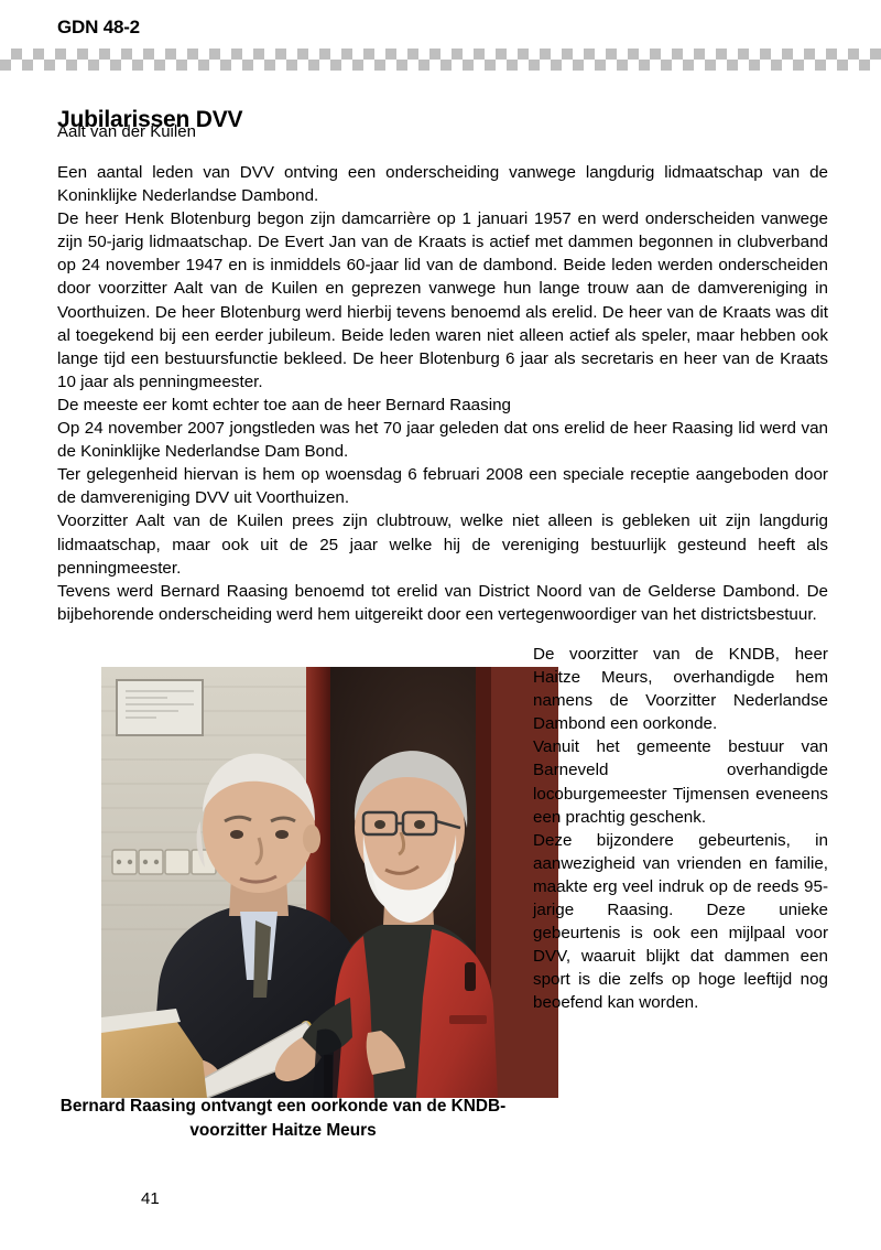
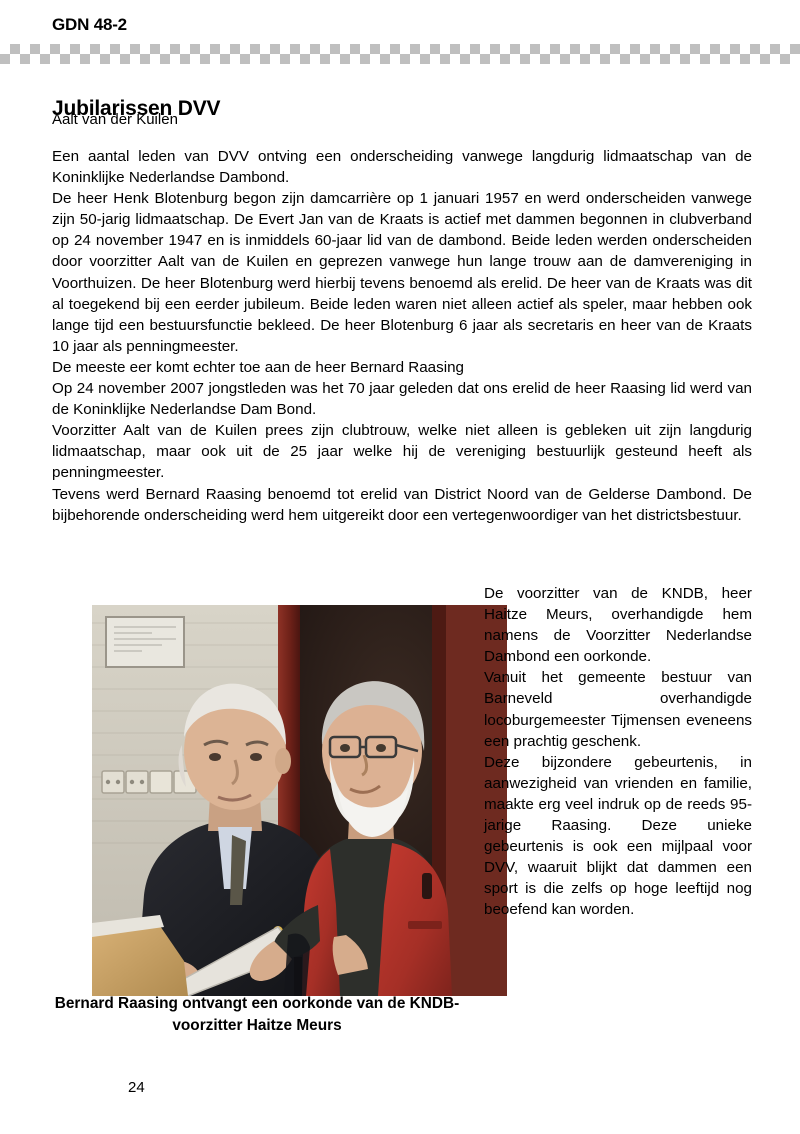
  GDN 48-2
  Jubilarissen DVV
  Aalt van der Kuilen
  Een aantal leden van DVV ontving een onderscheiding vanwege langdurig lidmaatschap van de Koninklijke Nederlandse Dambond.
  De heer Henk Blotenburg begon zijn damcarrière op 1 januari 1957 en werd onderscheiden vanwege zijn 50-jarig lidmaatschap. De Evert Jan van de Kraats is actief met dammen begonnen in clubverband op 24 november 1947 en is inmiddels 60-jaar lid van de dambond. Beide leden werden onderscheiden door voorzitter Aalt van de Kuilen en geprezen vanwege hun lange trouw aan de damvereniging in Voorthuizen. De heer Blotenburg werd hierbij tevens benoemd als erelid. De heer van de Kraats was dit al toegekend bij een eerder jubileum. Beide leden waren niet alleen actief als speler, maar hebben ook lange tijd een bestuursfunctie bekleed. De heer Blotenburg 6 jaar als secretaris en heer van de Kraats 10 jaar als penningmeester.
  De meeste eer komt echter toe aan de heer Bernard Raasing
  Op 24 november 2007 jongstleden was het 70 jaar geleden dat ons erelid de heer Raasing lid werd van de Koninklijke Nederlandse Dam Bond.
- Ter gelegenheid hiervan is hem op woensdag 6 februari 2008 een speciale receptie aangeboden door de damvereniging DVV uit Voorthuizen.
  Voorzitter Aalt van de Kuilen prees zijn clubtrouw, welke niet alleen is gebleken uit zijn langdurig lidmaatschap, maar ook uit de 25 jaar welke hij de vereniging bestuurlijk gesteund heeft als penningmeester.
  Tevens werd Bernard Raasing benoemd tot erelid van District Noord van de Gelderse Dambond. De bijbehorende onderscheiding werd hem uitgereikt door een vertegenwoordiger van het districtsbestuur.
  De voorzitter van de KNDB, heer Haitze Meurs, overhandigde hem namens de Voorzitter Nederlandse Dambond een oorkonde.
  Vanuit het gemeente bestuur van Barneveld overhandigde locoburgemeester Tijmensen eveneens een prachtig geschenk.
  Deze bijzondere gebeurtenis, in aanwezigheid van vrienden en familie, maakte erg veel indruk op de reeds 95-jarige Raasing. Deze unieke gebeurtenis is ook een mijlpaal voor DVV, waaruit blijkt dat dammen een sport is die zelfs op hoge leeftijd nog beoefend kan worden.
  Bernard Raasing ontvangt een oorkonde van de KNDB-voorzitter Haitze Meurs
- 41
+ 24
